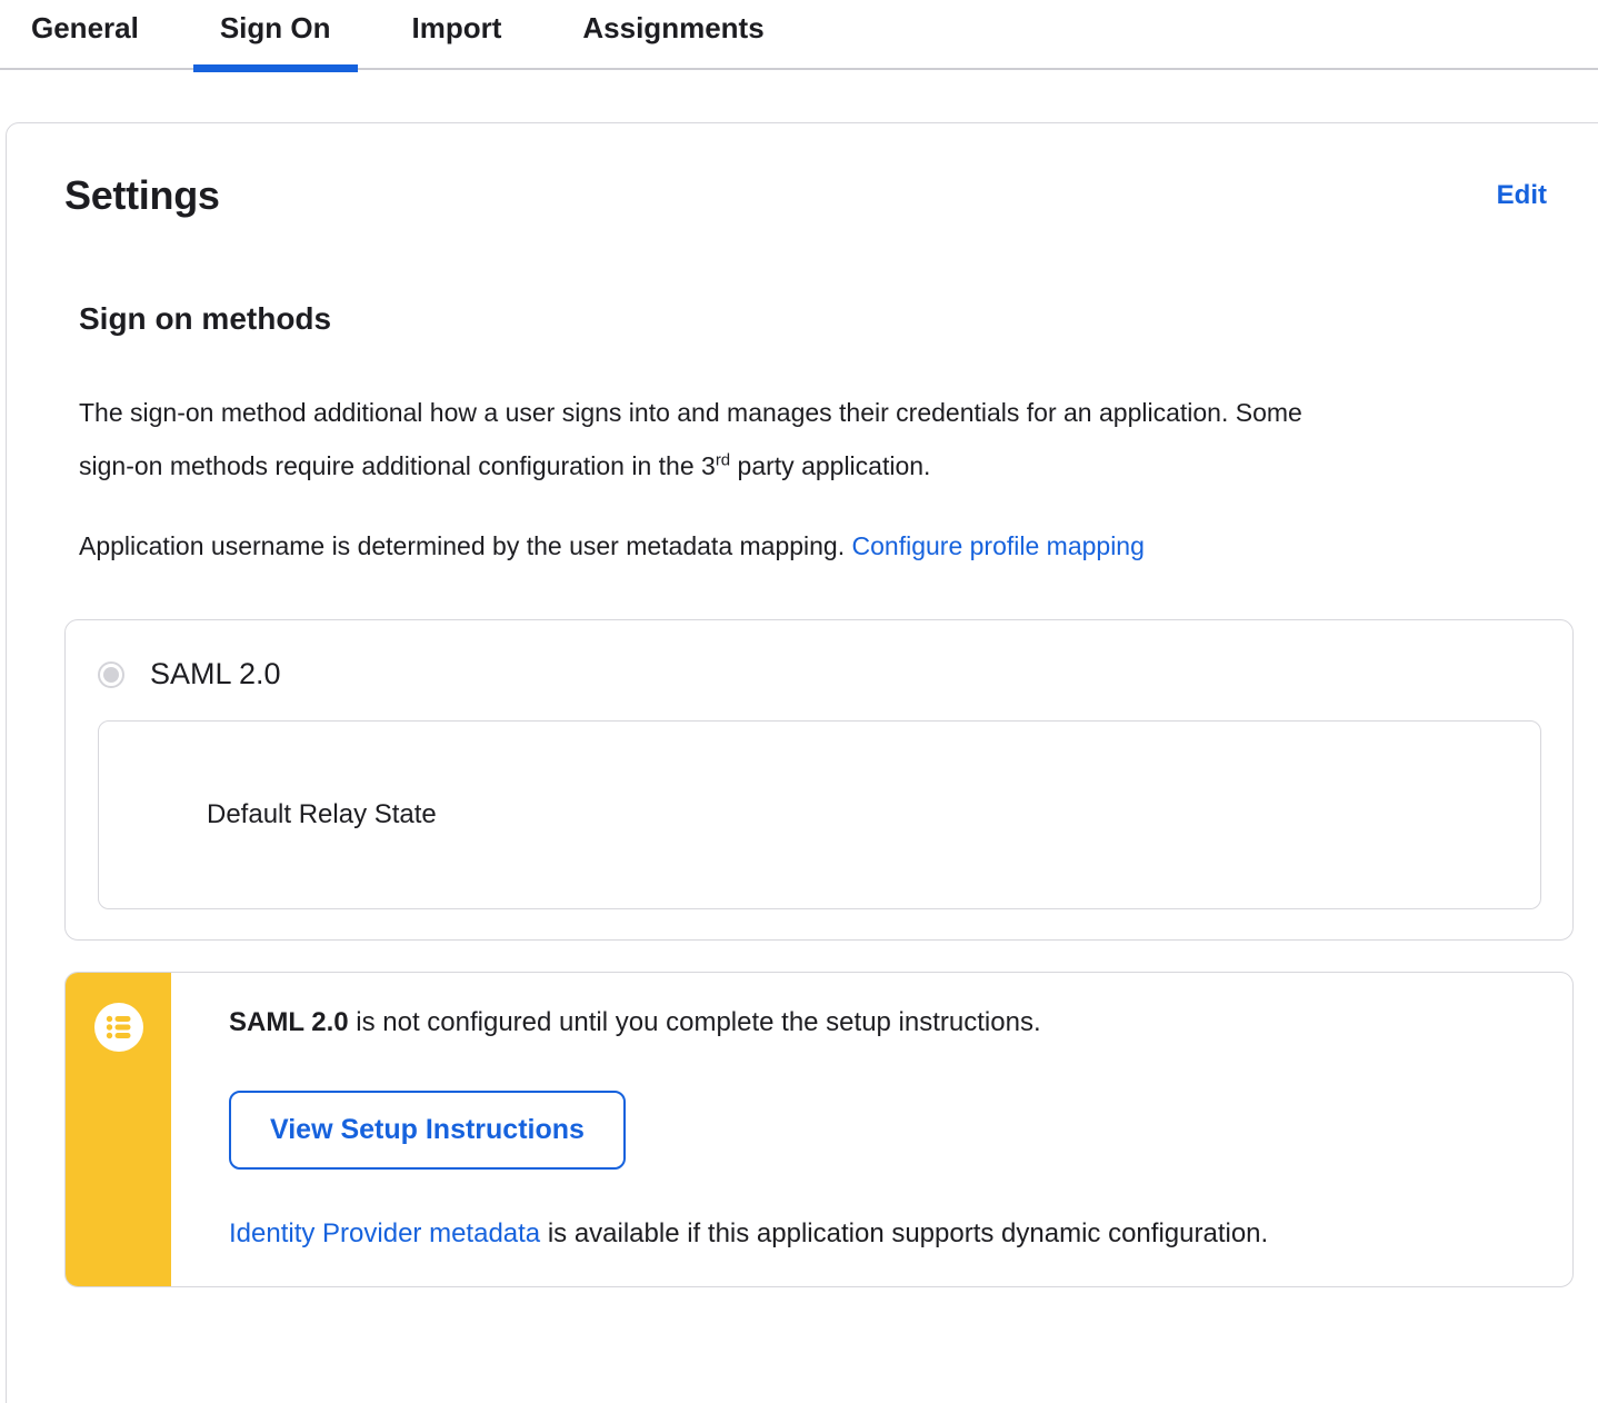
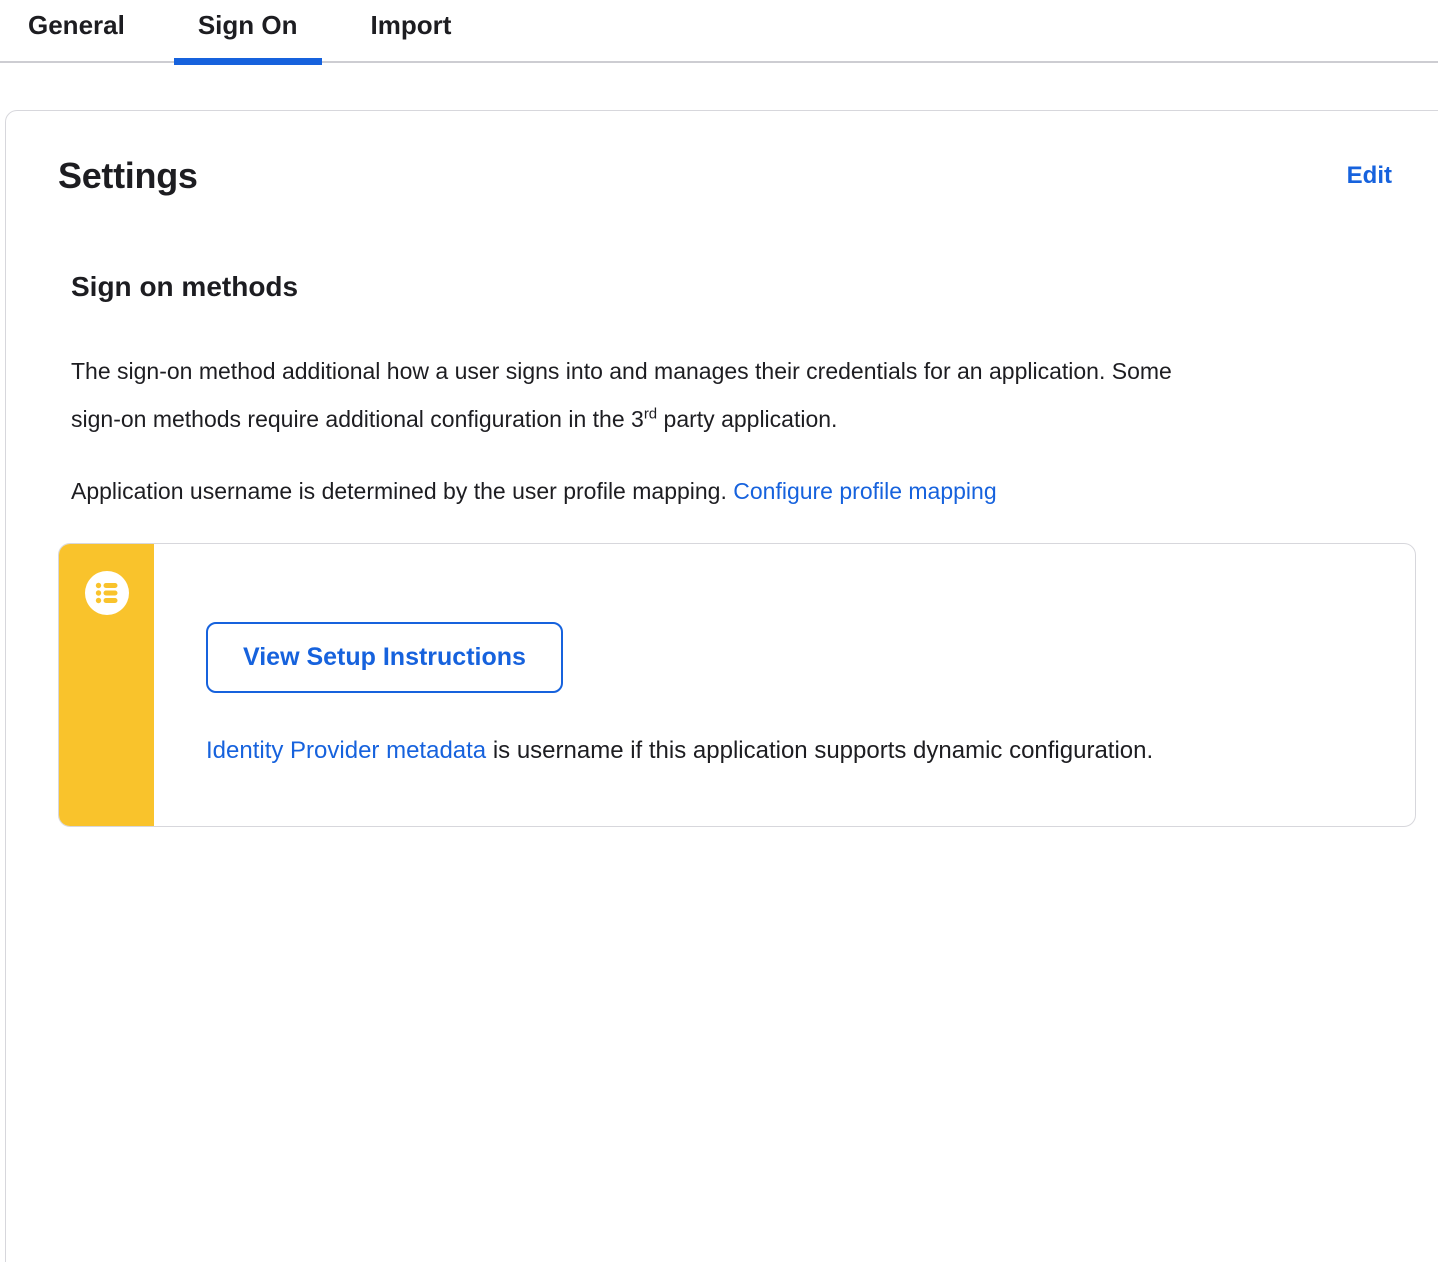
  General
  Sign On
  Import
- Assignments
  Settings
  Edit
  Sign on methods
  The sign-on method additional how a user signs into and manages their credentials for an application. Some sign-on methods require additional configuration in the 3rd party application.
- Application username is determined by the user metadata mapping. Configure profile mapping
+ Application username is determined by the user profile mapping. Configure profile mapping
- SAML 2.0
- Default Relay State
- SAML 2.0 is not configured until you complete the setup instructions.
  View Setup Instructions
- Identity Provider metadata is available if this application supports dynamic configuration.
+ Identity Provider metadata is username if this application supports dynamic configuration.
